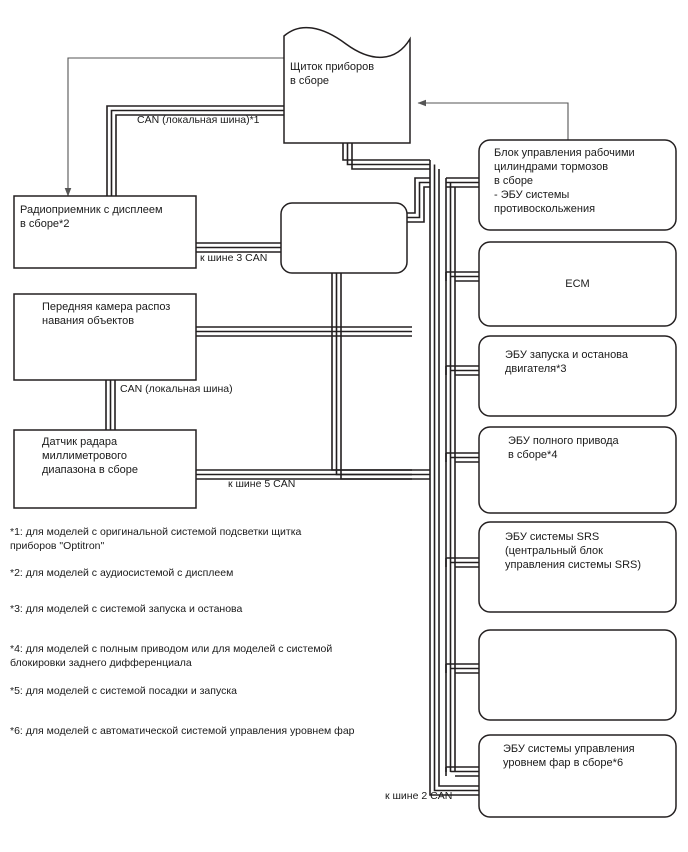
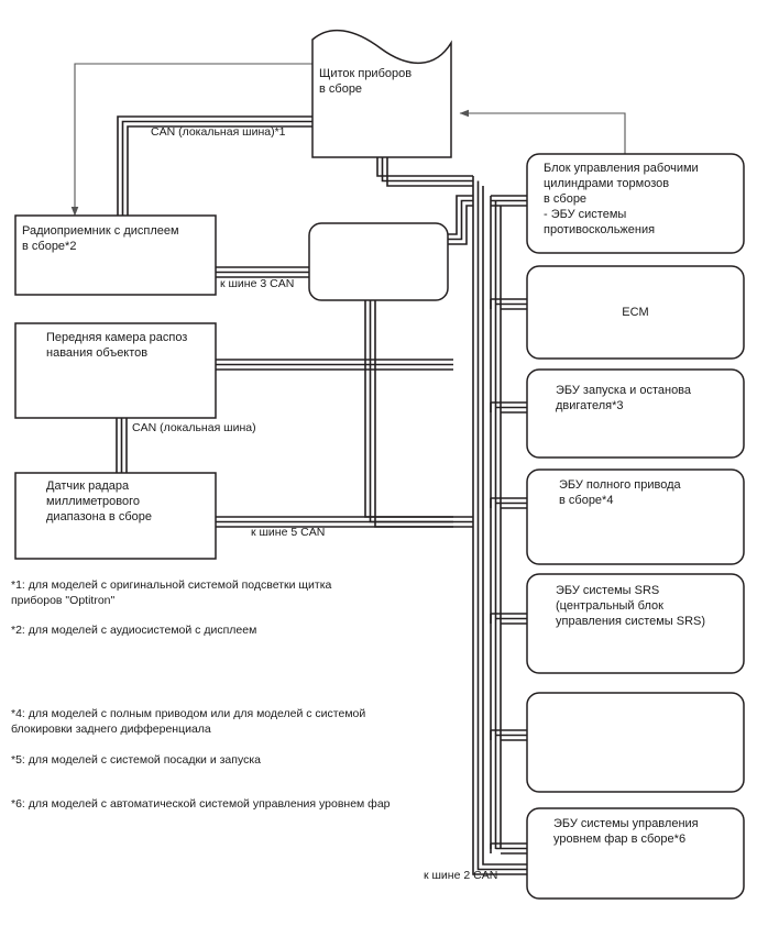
  Щиток приборов
  в сборе
  Радиоприемник с дисплеем
  в сборе*2
  Передняя камера распоз
  навания объектов
  Датчик радара
  миллиметрового
  диапазона в сборе
  Блок управления рабочими
  цилиндрами тормозов
  в сборе
  - ЭБУ системы
  противоскольжения
  ECM
  ЭБУ запуска и останова
  двигателя*3
  ЭБУ полного привода
  в сборе*4
  ЭБУ системы SRS
  (центральный блок
  управления системы SRS)
  ЭБУ системы управления
  уровнем фар в сборе*6
  CAN (локальная шина)*1
  к шине 3 CAN
  CAN (локальная шина)
  к шине 5 CAN
  к шине 2 CAN
  *1: для моделей с оригинальной системой подсветки щитка
  приборов "Optitron"
  *2: для моделей с аудиосистемой с дисплеем
- *3: для моделей с системой запуска и останова
  *4: для моделей с полным приводом или для моделей с системой
  блокировки заднего дифференциала
  *5: для моделей с системой посадки и запуска
  *6: для моделей с автоматической системой управления уровнем фар
